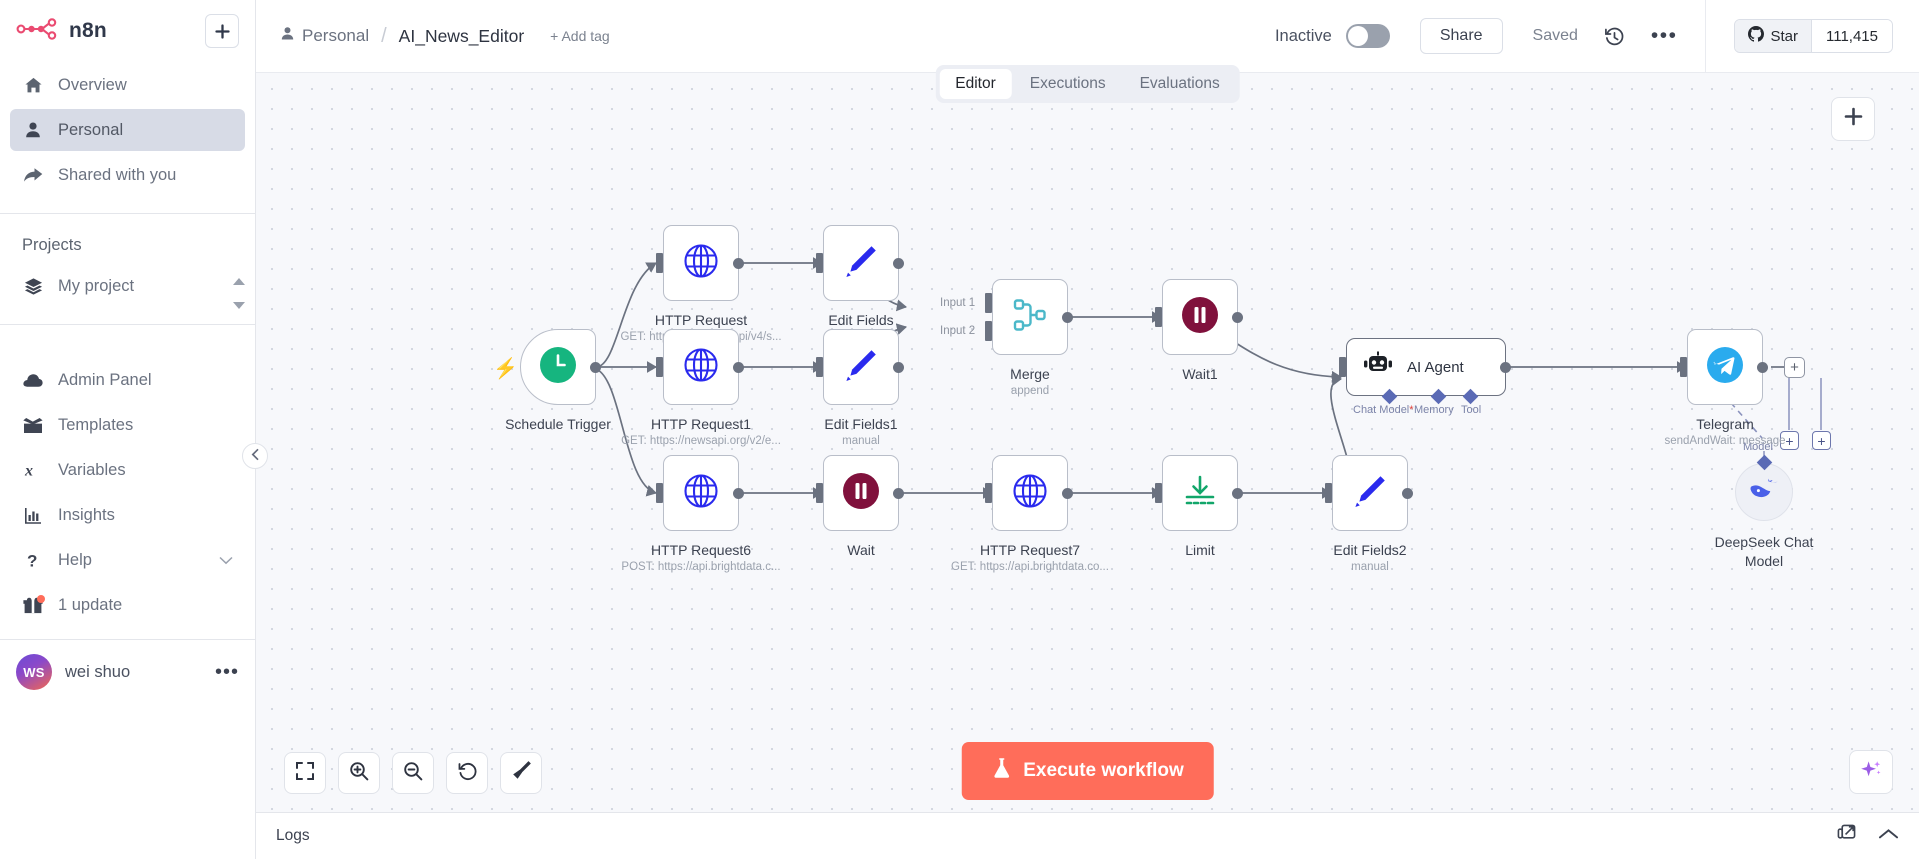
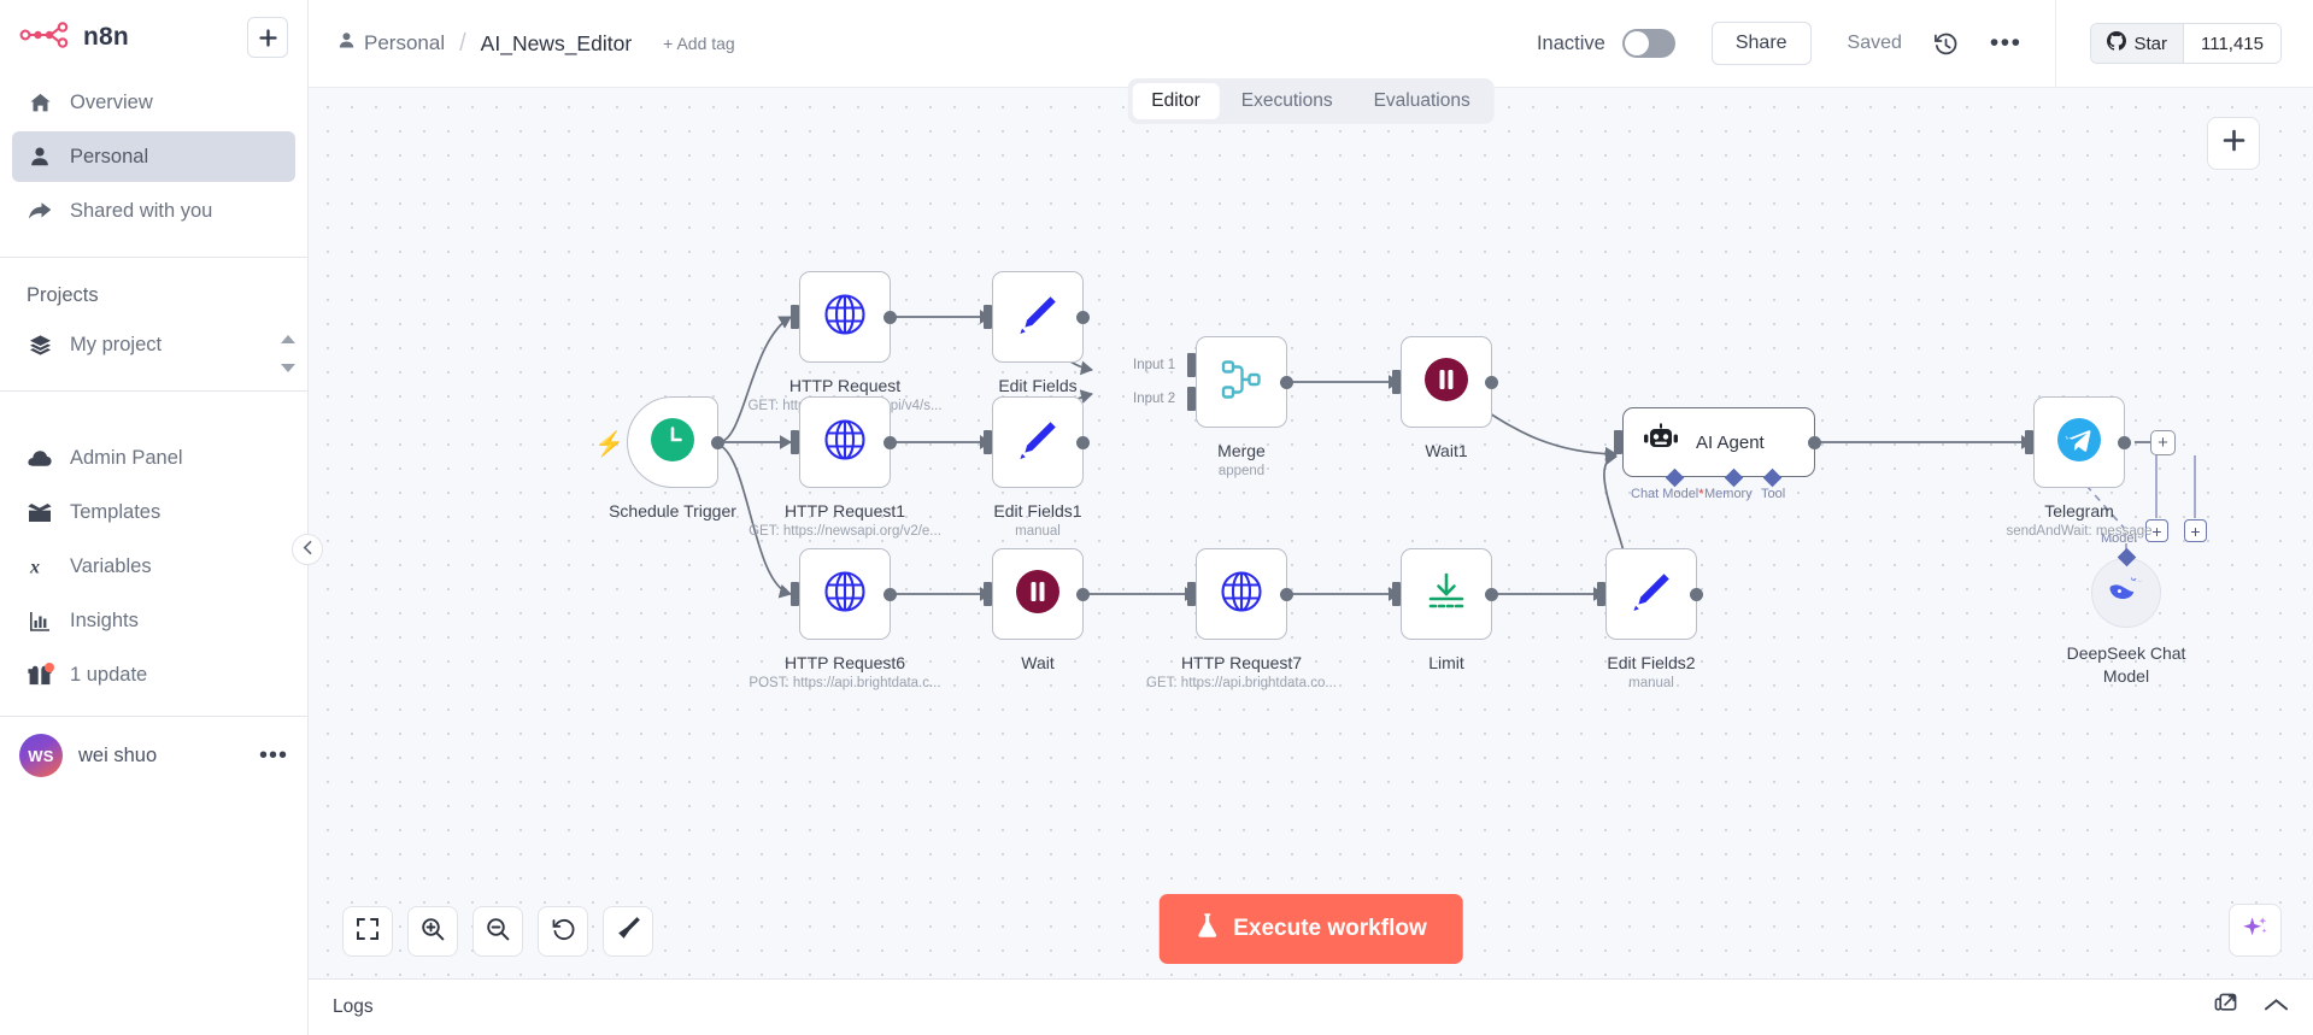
  n8n
  Overview
  Personal
  Shared with you
  Projects
  My project
  Admin Panel
  Templates
  x
  Variables
  Insights
- ?
- Help
  1 update
  WS
  wei shuo
  •••
  Personal
  /
  AI_News_Editor
  + Add tag
  Inactive
  Share
  Saved
  •••
  Star
  111,415
  Editor
  Executions
  Evaluations
  ⚡
  Schedule Trigger
  HTTP Request
  Edit Fields
  HTTP Request1
  GET: https://newsapi.org/v2/e...
  Edit Fields1
  manual
  Input 1
  Input 2
  Merge
  append
  Wait1
  HTTP Request6
  POST: https://api.brightdata.c...
  Wait
  HTTP Request7
  GET: https://api.brightdata.co...
  Limit
  Edit Fields2
  manual
  AI Agent
  Chat Model*
  Memory
  Tool
  +
  +
  Model
  DeepSeek Chat Model
  Telegram
  sendAndWait: message
  +
  Execute workflow
  Logs
